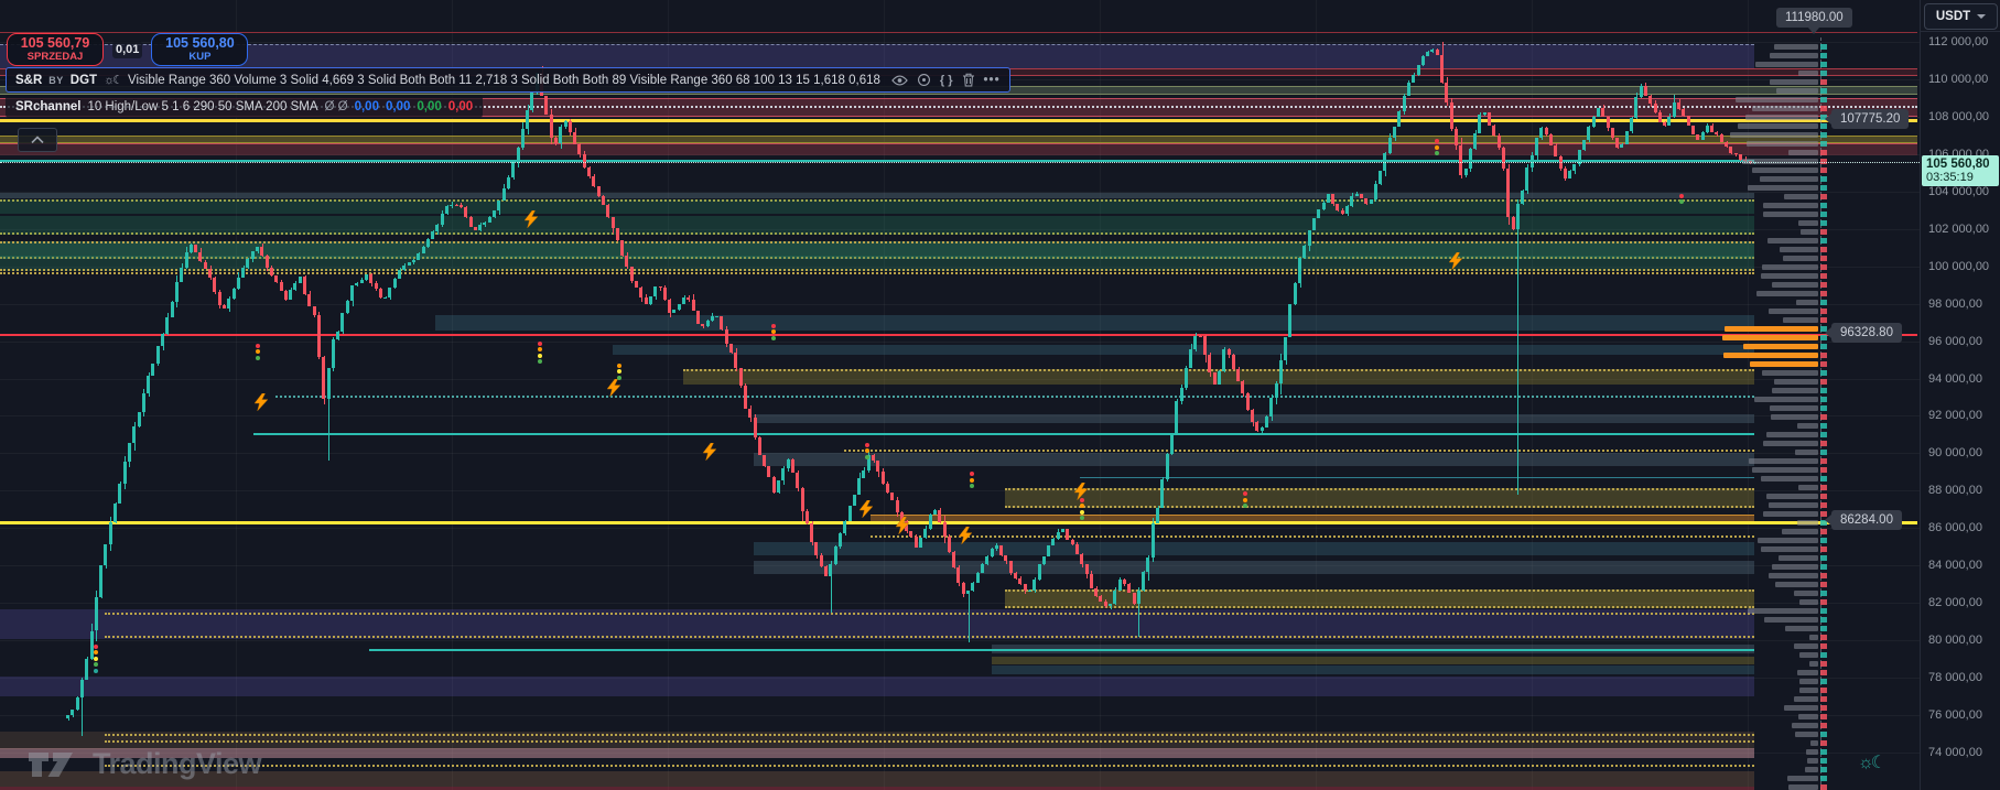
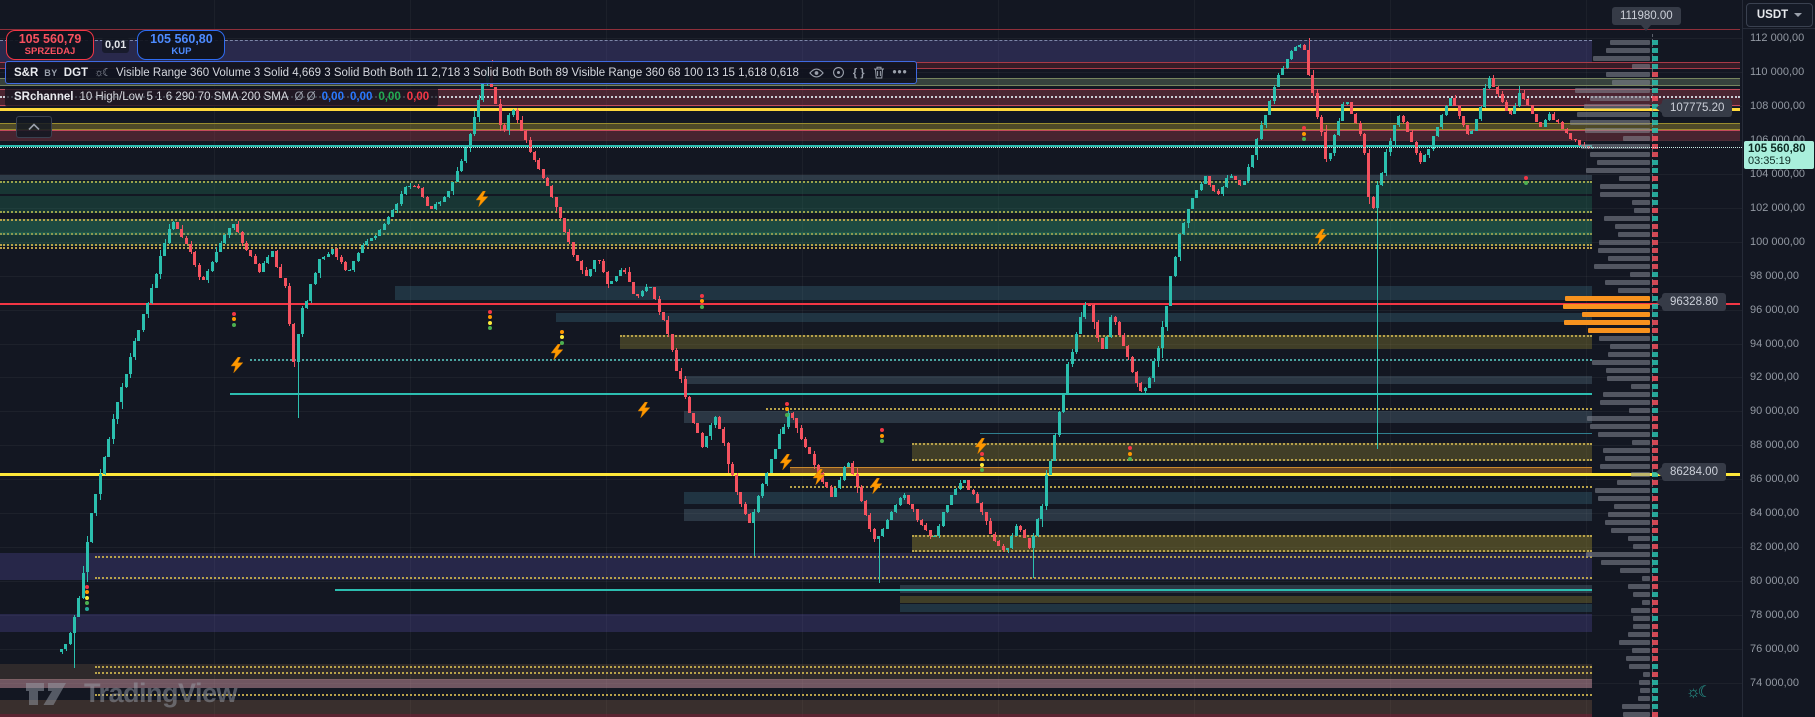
  TradingView
  ☼☾
  105 560,79
  SPRZEDAJ
  0,01
  105 560,80
  KUP
  S&R
  BY
  DGT
  ☼☾
  Visible Range 360 Volume 3 Solid 4,669 3 Solid Both Both 11 2,718 3 Solid Both Both 89 Visible Range 360 68 100 13 15 1,618 0,618
  { }
  •••
  SRchannel
- 10 High/Low 5 1 6 290 50 SMA 200 SMA
+ 10 High/Low 5 1 6 290 70 SMA 200 SMA
  Ø Ø
  0,00
  0,00
  0,00
  0,00
  USDT
  112 000,00
  110 000,00
  108 000,00
  106 000,00
  104 000,00
  102 000,00
  100 000,00
  98 000,00
  96 000,00
  94 000,00
  92 000,00
  90 000,00
  88 000,00
  86 000,00
  84 000,00
  82 000,00
  80 000,00
  78 000,00
  76 000,00
  74 000,00
  105 560,80
  03:35:19
  111980.00
  107775.20
  96328.80
  86284.00
